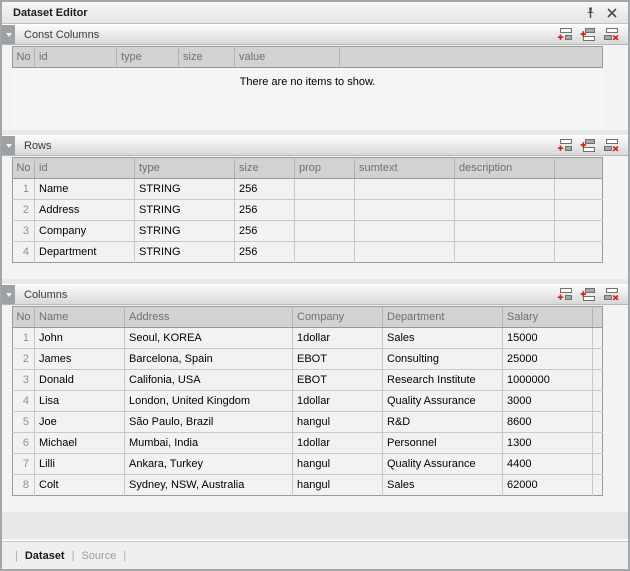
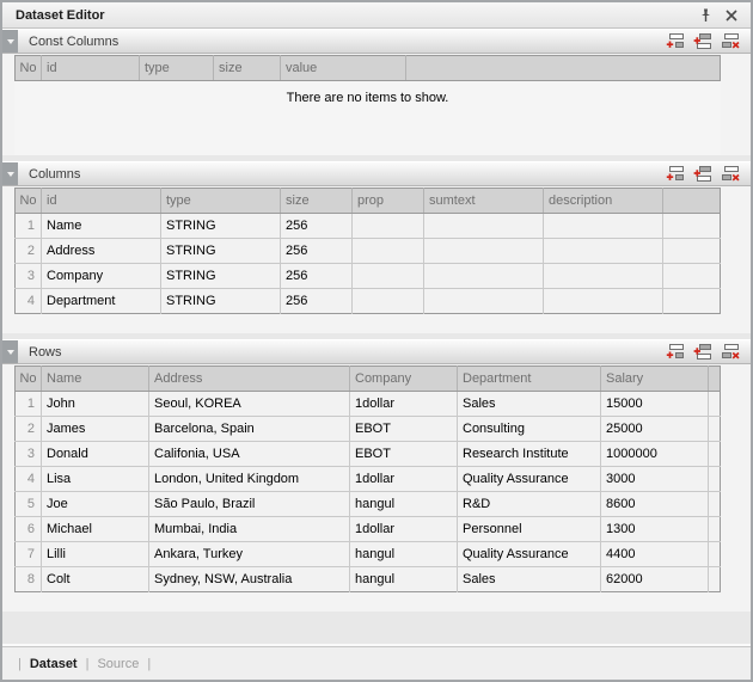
  Dataset Editor
  Const Columns
  No	id	type	size	value
  There are no items to show.
- Rows
+ Columns
  No	id	type	size	prop	sumtext	description
  1	Name	STRING	256
  2	Address	STRING	256
  3	Company	STRING	256
  4	Department	STRING	256
- Columns
+ Rows
  No	Name	Address	Company	Department	Salary
  1	John	Seoul, KOREA	1dollar	Sales	15000
  2	James	Barcelona, Spain	EBOT	Consulting	25000
  3	Donald	Califonia, USA	EBOT	Research Institute	1000000
  4	Lisa	London, United Kingdom	1dollar	Quality Assurance	3000
  5	Joe	São Paulo, Brazil	hangul	R&D	8600
  6	Michael	Mumbai, India	1dollar	Personnel	1300
  7	Lilli	Ankara, Turkey	hangul	Quality Assurance	4400
  8	Colt	Sydney, NSW, Australia	hangul	Sales	62000
  |
  Dataset
  |
  Source
  |
